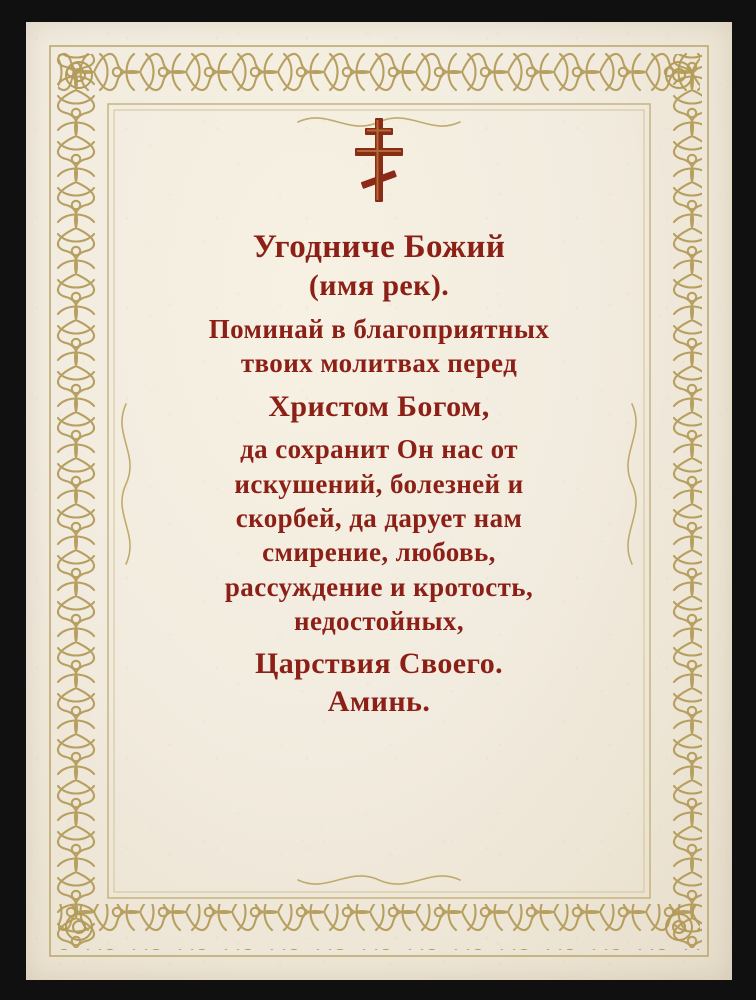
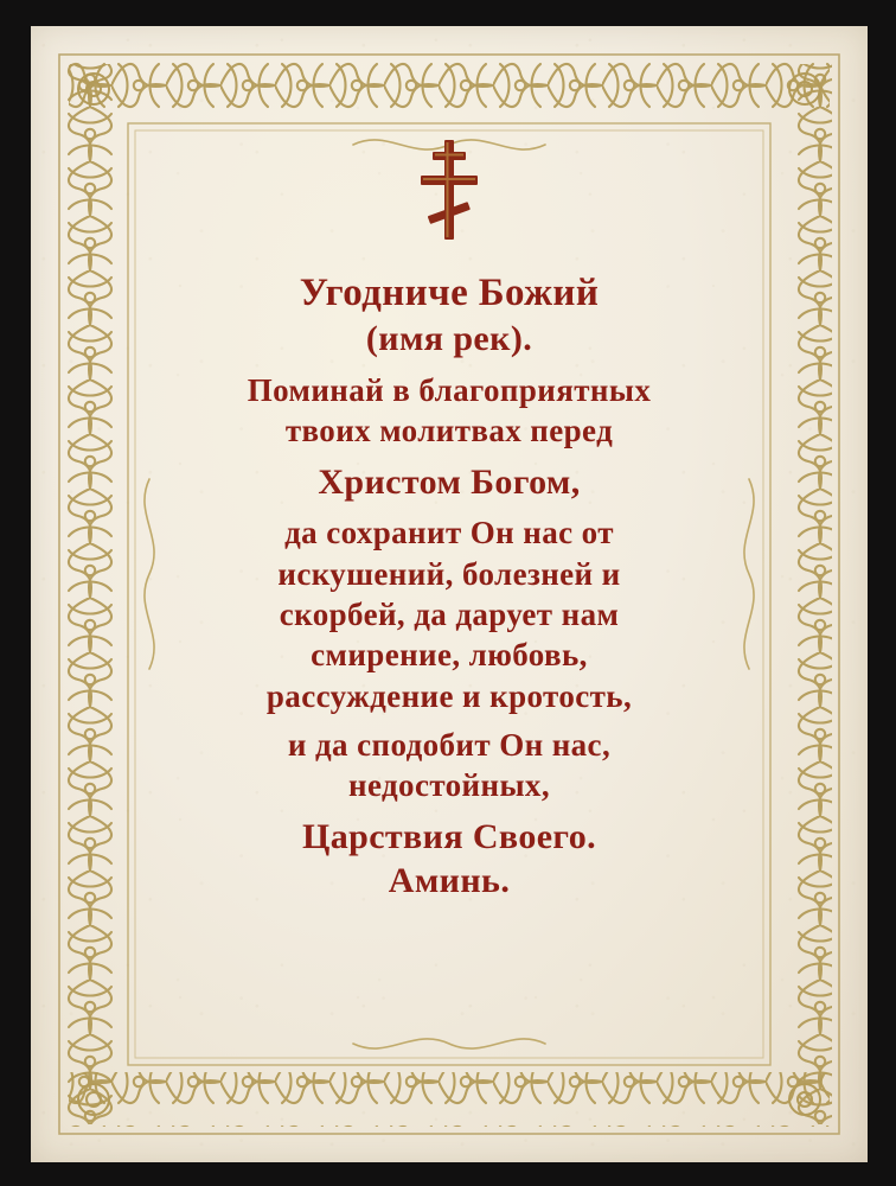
  Угодниче Божий
  (имя рек).
  Поминай в благоприятных
  твоих молитвах перед
  Христом Богом,
  да сохранит Он нас от
  искушений, болезней и
  скорбей, да дарует нам
  смирение, любовь,
  рассуждение и кротость,
+ и да сподобит Он нас,
  недостойных,
  Царствия Своего.
  Аминь.
